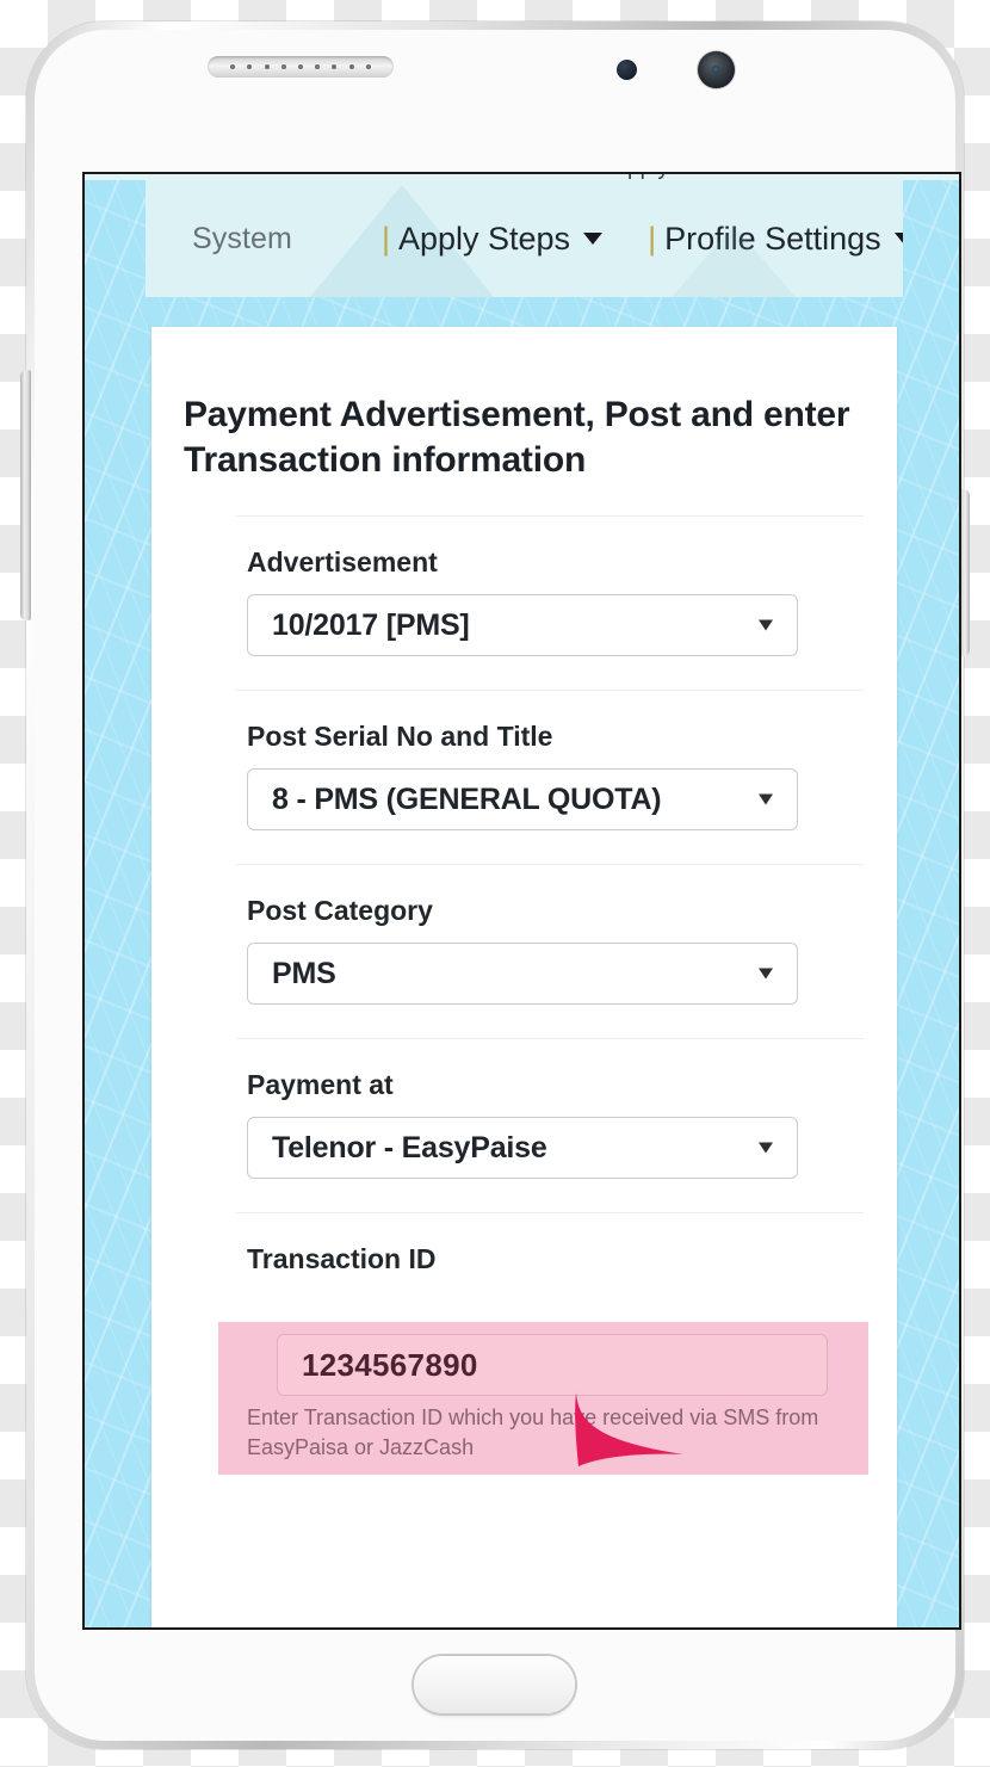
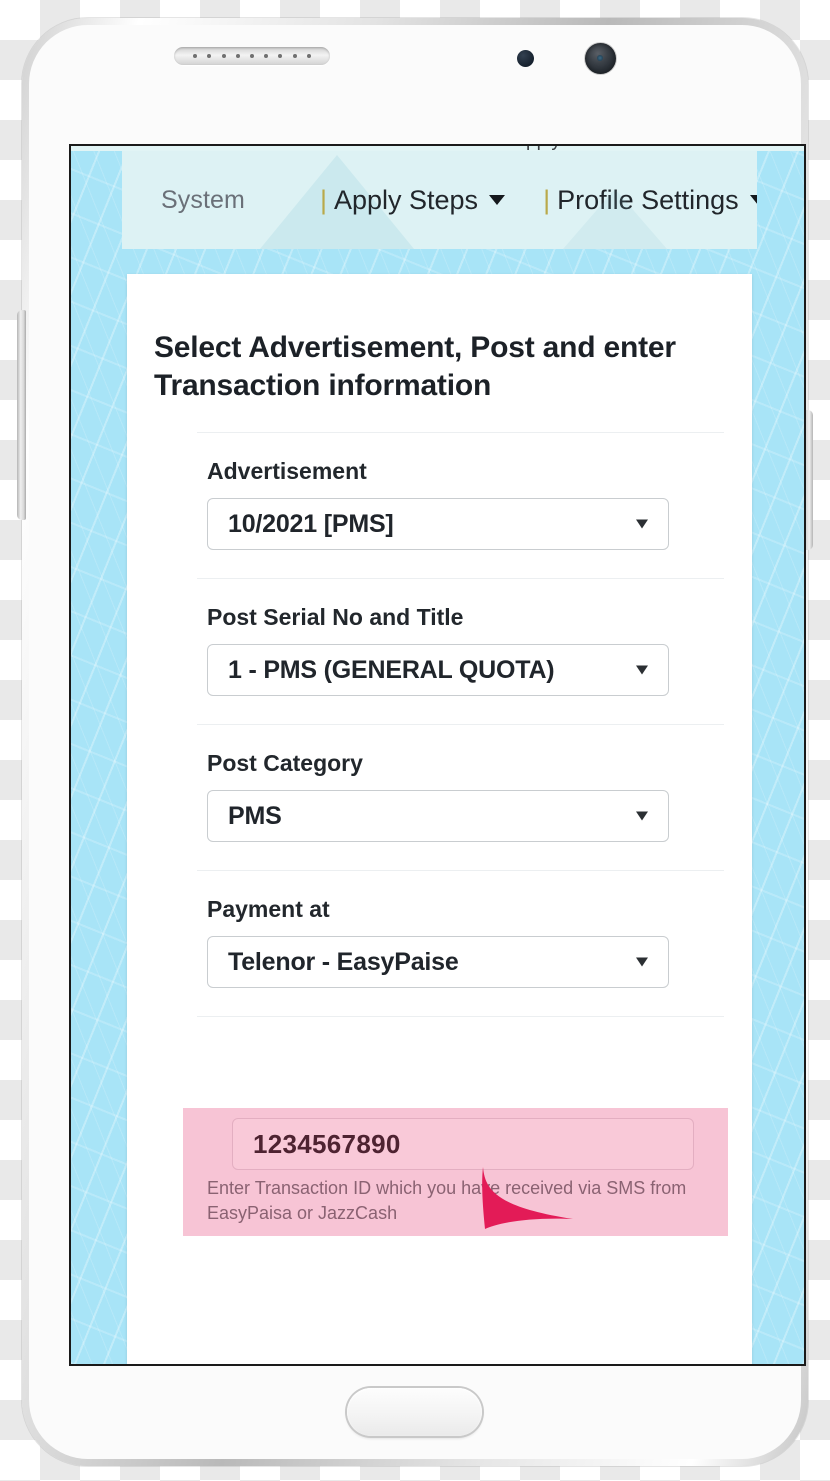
  System
  |
  Apply Steps
  |
  Profile Settings
- Payment Advertisement, Post and enter Transaction information
+ Select Advertisement, Post and enter Transaction information
  Advertisement
- 10/2017 [PMS]
+ 10/2021 [PMS]
  Post Serial No and Title
- 8 - PMS (GENERAL QUOTA)
+ 1 - PMS (GENERAL QUOTA)
  Post Category
  PMS
  Payment at
  Telenor - EasyPaise
- Transaction ID
  1234567890
  Enter Transaction ID which you hae received via SMS from EasyPaisa or JazzCash
